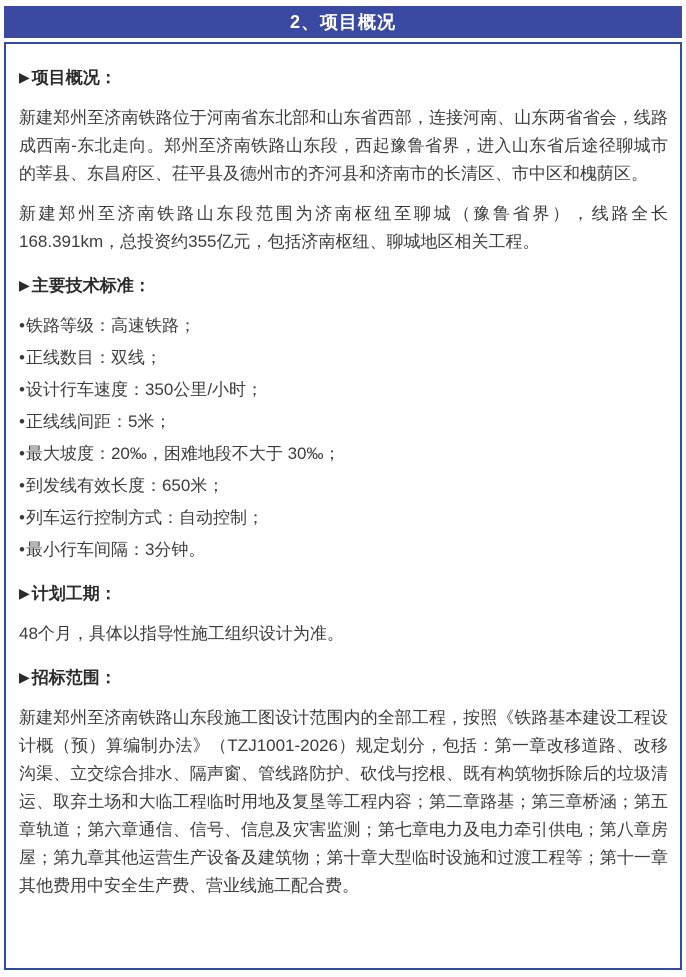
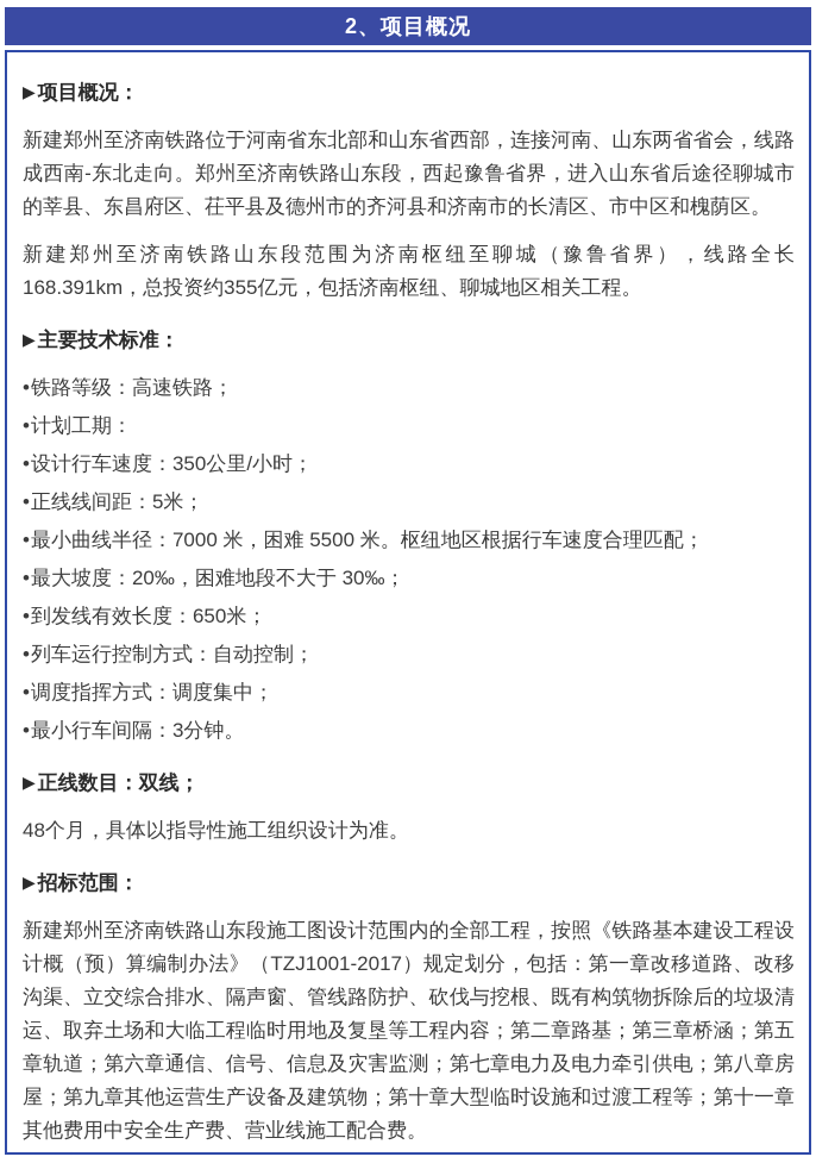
  2、项目概况
  ▶ 项目概况：
  新建郑州至济南铁路位于河南省东北部和山东省西部，连接河南、山东两省省会，线路成西南-东北走向。郑州至济南铁路山东段，西起豫鲁省界，进入山东省后途径聊城市的莘县、东昌府区、茌平县及德州市的齐河县和济南市的长清区、市中区和槐荫区。
  新建郑州至济南铁路山东段范围为济南枢纽至聊城（豫鲁省界），线路全长168.391km，总投资约355亿元，包括济南枢纽、聊城地区相关工程。
  ▶ 主要技术标准：
  •铁路等级：高速铁路；
- •正线数目：双线；
+ •计划工期：
  •设计行车速度：350公里/小时；
  •正线线间距：5米；
+ •最小曲线半径：7000 米，困难 5500 米。枢纽地区根据行车速度合理匹配；
  •最大坡度：20‰，困难地段不大于 30‰；
  •到发线有效长度：650米；
  •列车运行控制方式：自动控制；
+ •调度指挥方式：调度集中；
  •最小行车间隔：3分钟。
- ▶ 计划工期：
+ ▶ 正线数目：双线；
  48个月，具体以指导性施工组织设计为准。
  ▶ 招标范围：
- 新建郑州至济南铁路山东段施工图设计范围内的全部工程，按照《铁路基本建设工程设计概（预）算编制办法》（TZJ1001-2026）规定划分，包括：第一章改移道路、改移沟渠、立交综合排水、隔声窗、管线路防护、砍伐与挖根、既有构筑物拆除后的垃圾清运、取弃土场和大临工程临时用地及复垦等工程内容；第二章路基；第三章桥涵；第五章轨道；第六章通信、信号、信息及灾害监测；第七章电力及电力牵引供电；第八章房屋；第九章其他运营生产设备及建筑物；第十章大型临时设施和过渡工程等；第十一章其他费用中安全生产费、营业线施工配合费。
+ 新建郑州至济南铁路山东段施工图设计范围内的全部工程，按照《铁路基本建设工程设计概（预）算编制办法》（TZJ1001-2017）规定划分，包括：第一章改移道路、改移沟渠、立交综合排水、隔声窗、管线路防护、砍伐与挖根、既有构筑物拆除后的垃圾清运、取弃土场和大临工程临时用地及复垦等工程内容；第二章路基；第三章桥涵；第五章轨道；第六章通信、信号、信息及灾害监测；第七章电力及电力牵引供电；第八章房屋；第九章其他运营生产设备及建筑物；第十章大型临时设施和过渡工程等；第十一章其他费用中安全生产费、营业线施工配合费。
